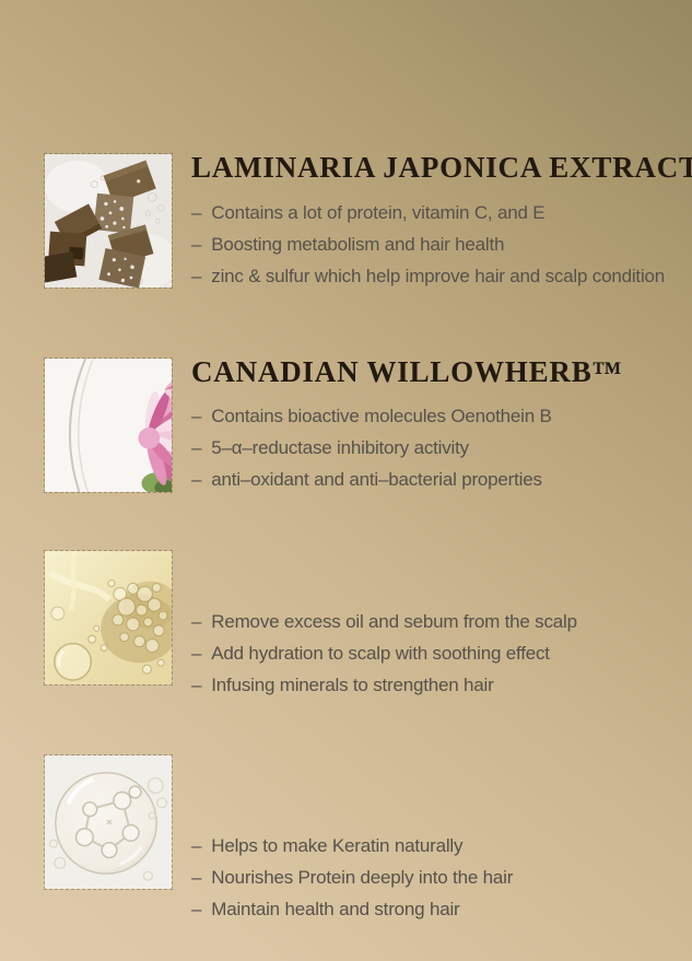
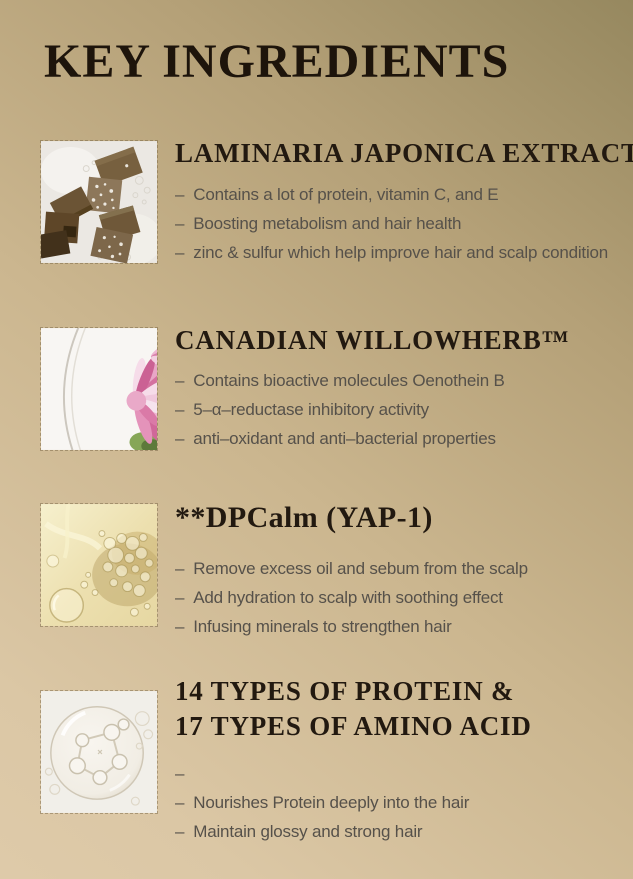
+ KEY INGREDIENTS
  LAMINARIA JAPONICA EXTRACT
  –
  Contains a lot of protein, vitamin C, and E
  –
  Boosting metabolism and hair health
  –
  zinc & sulfur which help improve hair and scalp condition
  CANADIAN WILLOWHERB™
  –
  Contains bioactive molecules Oenothein B
  –
  5–α–reductase inhibitory activity
  –
  anti–oxidant and anti–bacterial properties
+ **DPCalm (YAP-1)
  –
  Remove excess oil and sebum from the scalp
  –
  Add hydration to scalp with soothing effect
  –
  Infusing minerals to strengthen hair
+ 14 TYPES OF PROTEIN &
+ 17 TYPES OF AMINO ACID
  –
- Helps to make Keratin naturally
  –
  Nourishes Protein deeply into the hair
  –
- Maintain health and strong hair
+ Maintain glossy and strong hair
